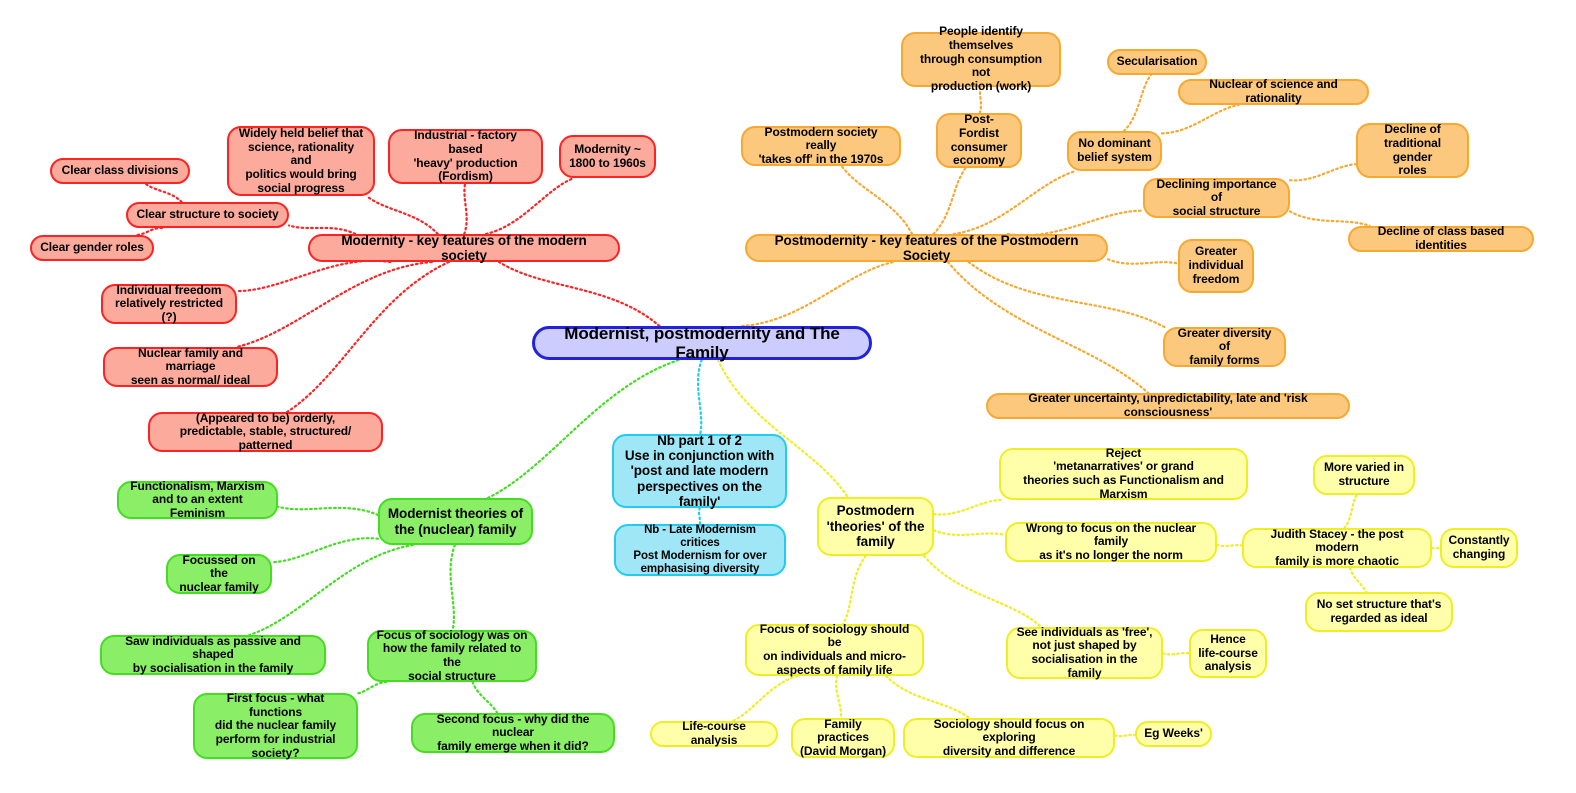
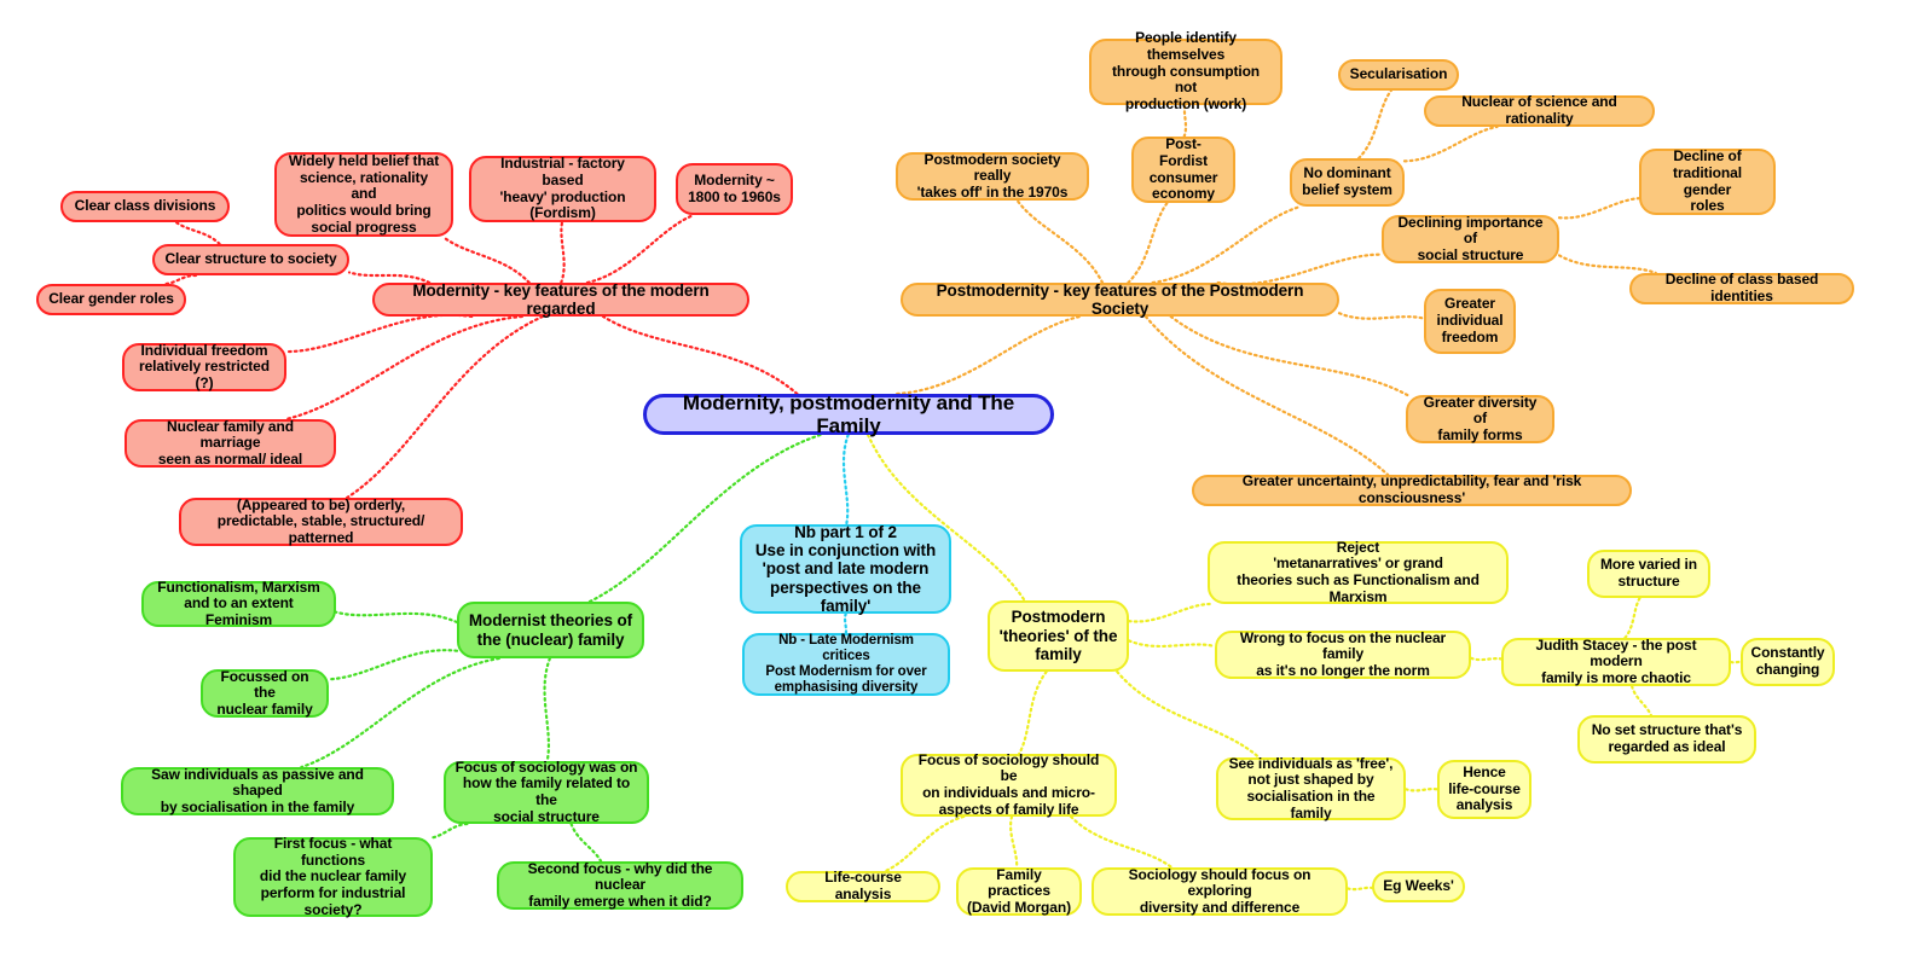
- Modernist, postmodernity and The Family
+ Modernity, postmodernity and The Family
- Modernity - key features of the modern society
+ Modernity - key features of the modern regarded
  Clear class divisions
  Clear structure to society
  Clear gender roles
  Widely held belief that
  science, rationality and
  politics would bring
  social progress
  Industrial - factory based
  'heavy' production
  (Fordism)
  Modernity ~
  1800 to 1960s
  Individual freedom
  relatively restricted (?)
  Nuclear family and marriage
  seen as normal/ ideal
  (Appeared to be) orderly,
  predictable, stable, structured/ patterned
  Postmodernity - key features of the Postmodern Society
  Postmodern society really
  'takes off' in the 1970s
  People identify themselves
  through consumption not
  production (work)
  Post-Fordist
  consumer
  economy
  Secularisation
  No dominant
  belief system
  Nuclear of science and rationality
  Declining importance of
  social structure
  Decline of
  traditional gender
  roles
  Decline of class based identities
  Greater
  individual
  freedom
  Greater diversity of
  family forms
- Greater uncertainty, unpredictability, late and 'risk consciousness'
+ Greater uncertainty, unpredictability, fear and 'risk consciousness'
  Nb part 1 of 2
  Use in conjunction with
  'post and late modern
  perspectives on the family'
  Nb - Late Modernism critices
  Post Modernism for over
  emphasising diversity
  Modernist theories of
  the (nuclear) family
  Functionalism, Marxism
  and to an extent Feminism
  Focussed on the
  nuclear family
  Saw individuals as passive and shaped
  by socialisation in the family
  Focus of sociology was on
  how the family related to the
  social structure
  First focus - what functions
  did the nuclear family
  perform for industrial
  society?
  Second focus - why did the nuclear
  family emerge when it did?
  Postmodern
  'theories' of the
  family
  Reject
  'metanarratives' or grand
  theories such as Functionalism and Marxism
  Wrong to focus on the nuclear family
  as it's no longer the norm
  Judith Stacey - the post modern
  family is more chaotic
  More varied in
  structure
  Constantly
  changing
  No set structure that's
  regarded as ideal
  See individuals as 'free',
  not just shaped by
  socialisation in the family
  Hence
  life-course
  analysis
  Focus of sociology should be
  on individuals and micro-
  aspects of family life
  Life-course analysis
  Family practices
  (David Morgan)
  Sociology should focus on exploring
  diversity and difference
  Eg Weeks'
